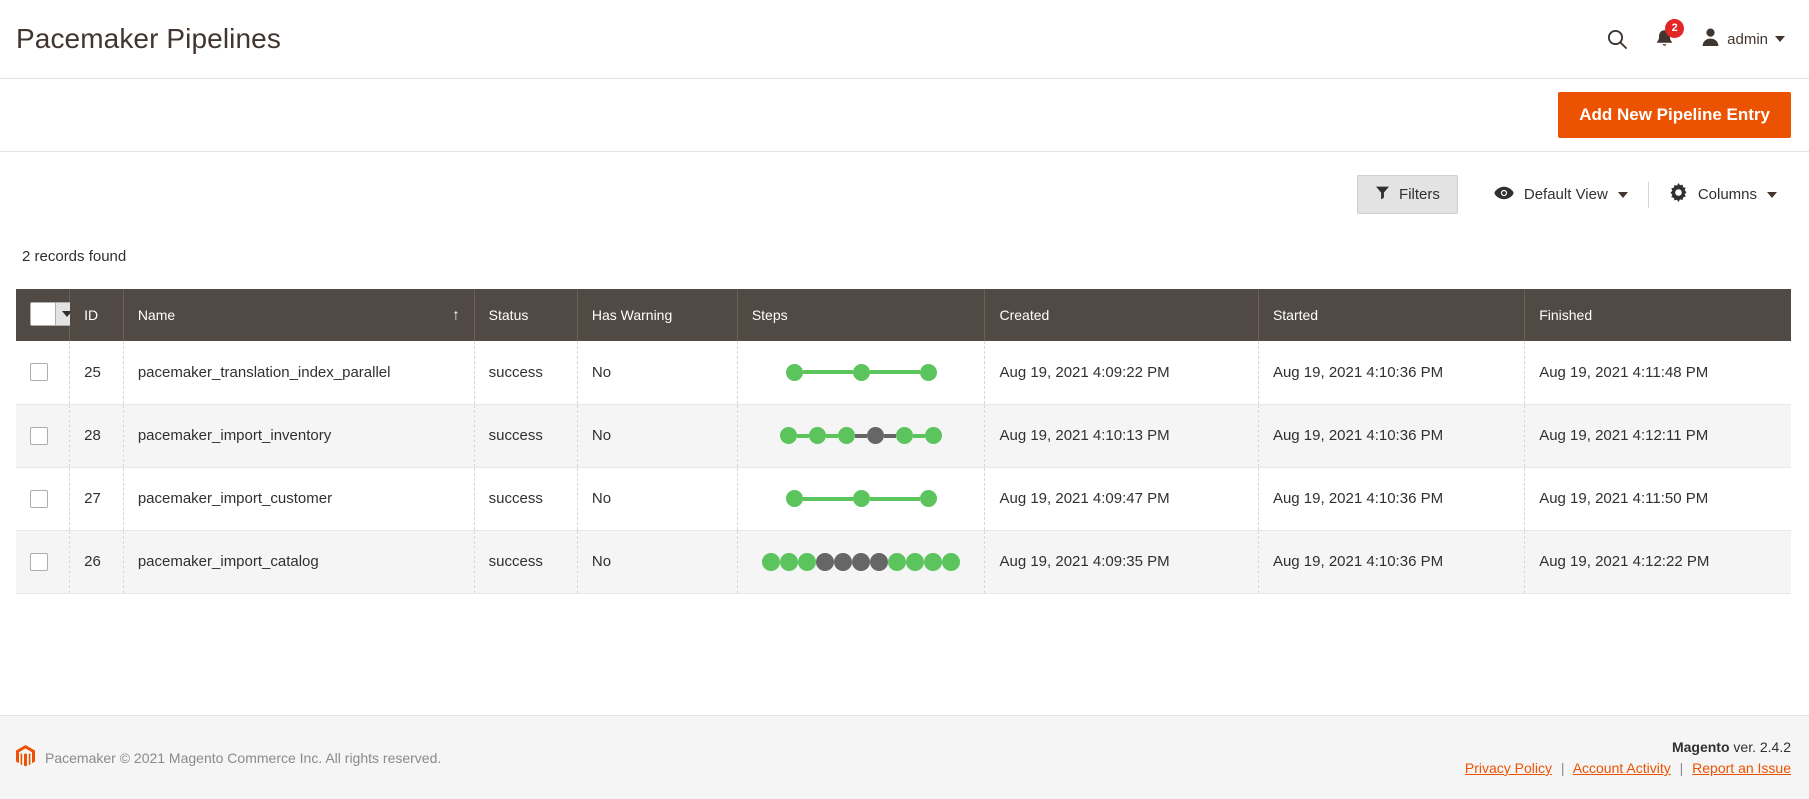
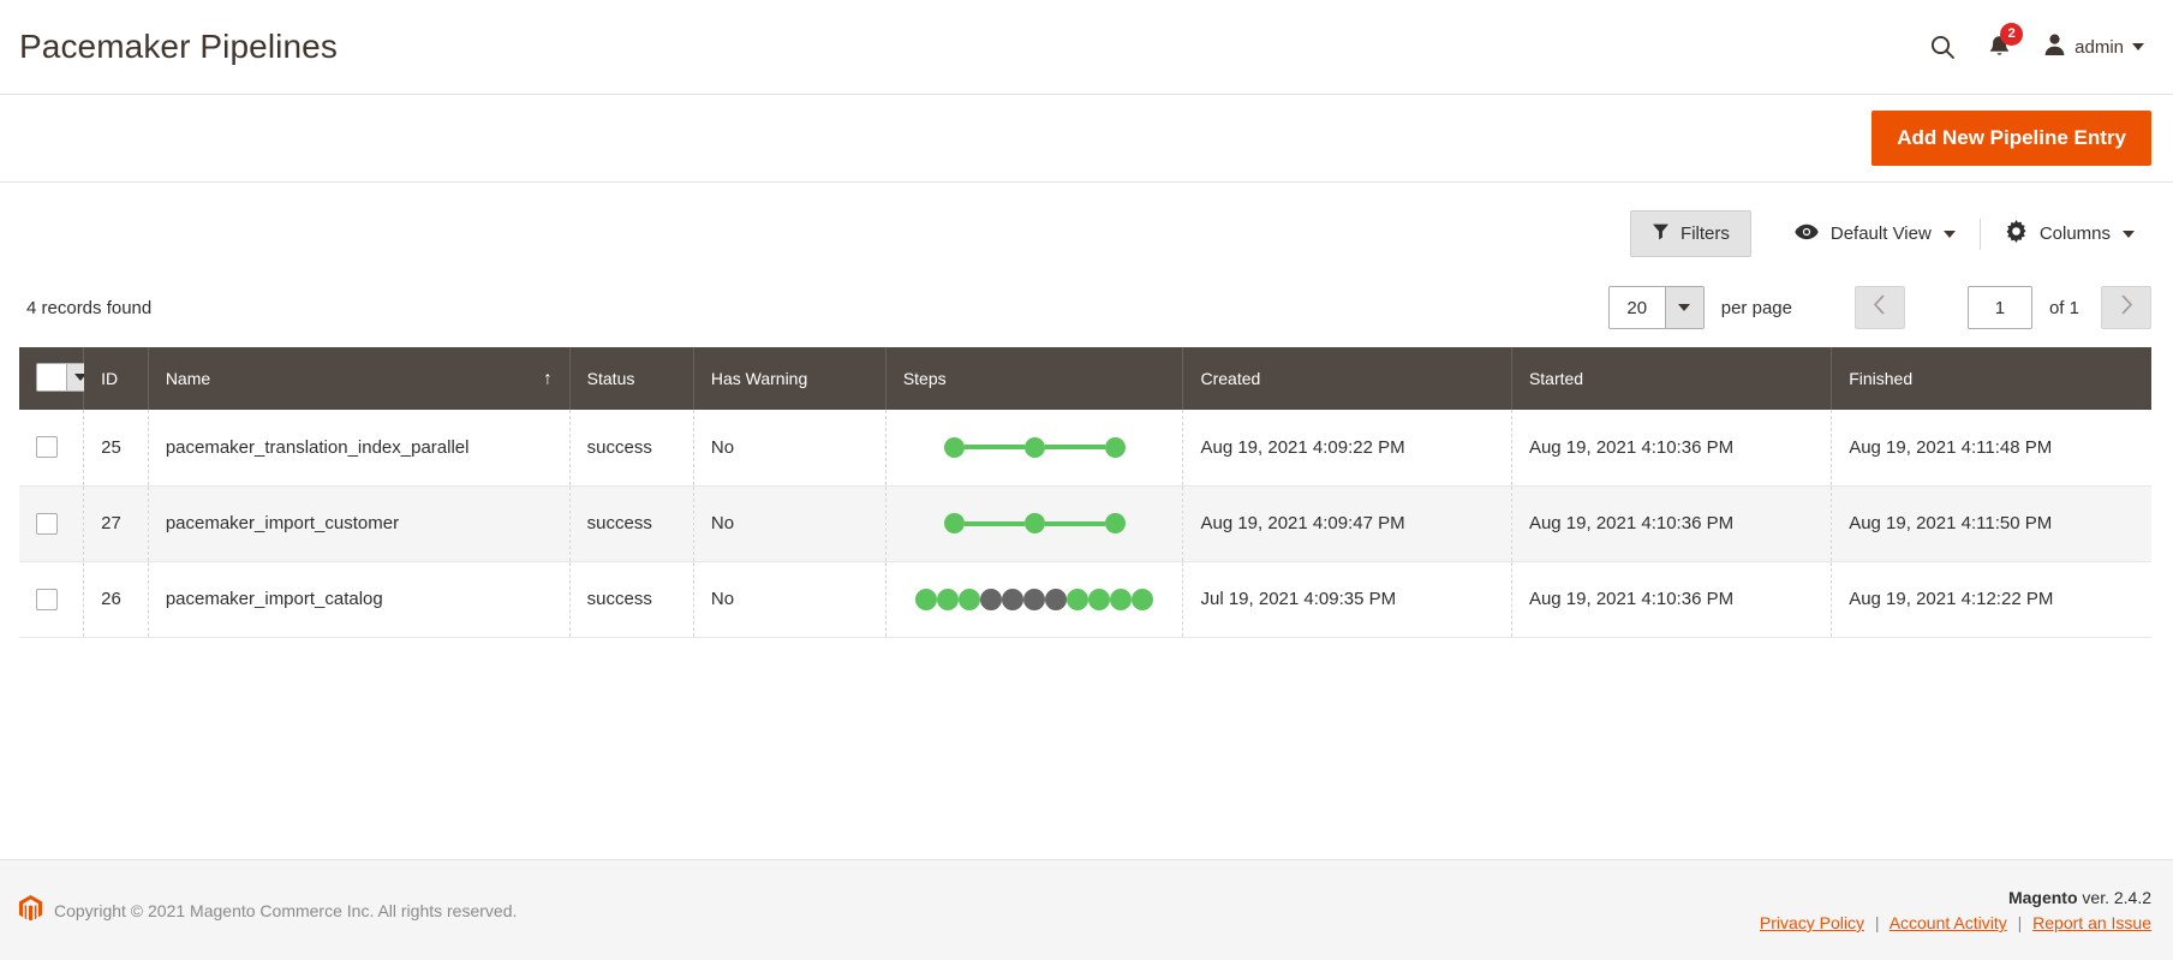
  Pacemaker Pipelines
  2
  admin
  Add New Pipeline Entry
  Filters
  Default View
  Columns
- 2 records found
+ 4 records found
+ 20
+ per page
+ 1
+ of 1
  	ID	Name ↑	Status	Has Warning	Steps	Created	Started	Finished
  	25	pacemaker_translation_index_parallel	success	No		Aug 19, 2021 4:09:22 PM	Aug 19, 2021 4:10:36 PM	Aug 19, 2021 4:11:48 PM
- 	28	pacemaker_import_inventory	success	No		Aug 19, 2021 4:10:13 PM	Aug 19, 2021 4:10:36 PM	Aug 19, 2021 4:12:11 PM
  	27	pacemaker_import_customer	success	No		Aug 19, 2021 4:09:47 PM	Aug 19, 2021 4:10:36 PM	Aug 19, 2021 4:11:50 PM
- 	26	pacemaker_import_catalog	success	No		Aug 19, 2021 4:09:35 PM	Aug 19, 2021 4:10:36 PM	Aug 19, 2021 4:12:22 PM
+ 	26	pacemaker_import_catalog	success	No		Jul 19, 2021 4:09:35 PM	Aug 19, 2021 4:10:36 PM	Aug 19, 2021 4:12:22 PM
- Pacemaker © 2021 Magento Commerce Inc. All rights reserved.
+ Copyright © 2021 Magento Commerce Inc. All rights reserved.
  Magento ver. 2.4.2
  Privacy Policy | Account Activity | Report an Issue
